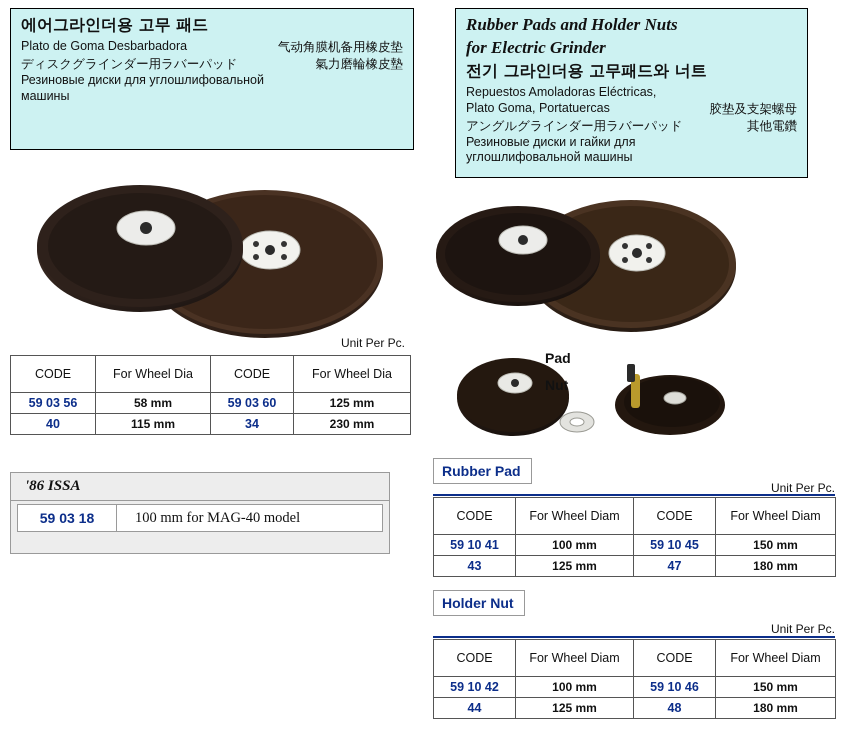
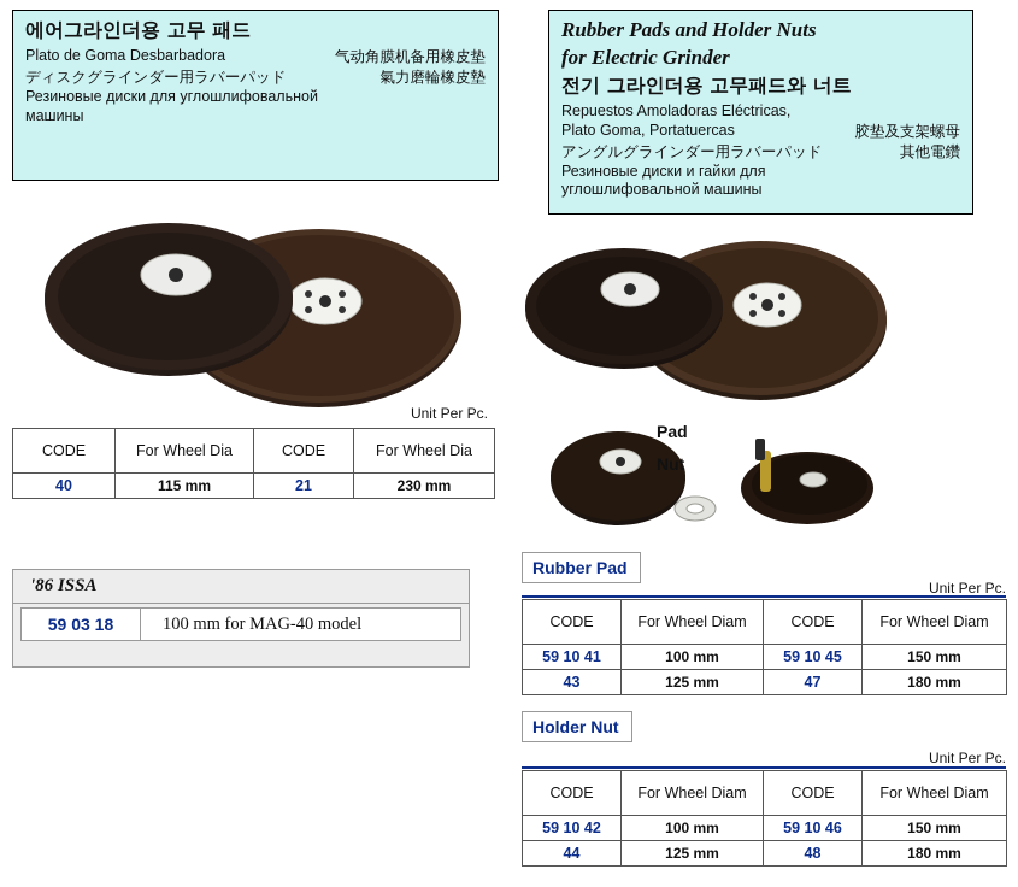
  에어그라인더용 고무 패드
  Plato de Goma Desbarbadora
  气动角膜机备用橡皮垫
  ディスクグラインダー用ラバーパッド
  氣力磨輪橡皮墊
  Резиновые диски для углошлифовальной
  машины
  Unit Per Pc.
  CODE	For Wheel Dia	CODE	For Wheel Dia
- 59 03 56	58 mm	59 03 60	125 mm
- 40	115 mm	34	230 mm
+ 40	115 mm	21	230 mm
  '86 ISSA
  59 03 18
  100 mm for MAG-40 model
  Rubber Pads and Holder Nuts
  for Electric Grinder
  전기 그라인더용 고무패드와 너트
  Repuestos Amoladoras Eléctricas,
  Plato Goma, Portatuercas
  胶垫及支架螺母
  アングルグラインダー用ラバーパッド
  其他電鑽
  Резиновые диски и гайки для
  углошлифовальной машины
  Pad
  Nut
  Rubber Pad
  Unit Per Pc.
  CODE	For Wheel Diam	CODE	For Wheel Diam
  59 10 41	100 mm	59 10 45	150 mm
  43	125 mm	47	180 mm
  Holder Nut
  Unit Per Pc.
  CODE	For Wheel Diam	CODE	For Wheel Diam
  59 10 42	100 mm	59 10 46	150 mm
  44	125 mm	48	180 mm
